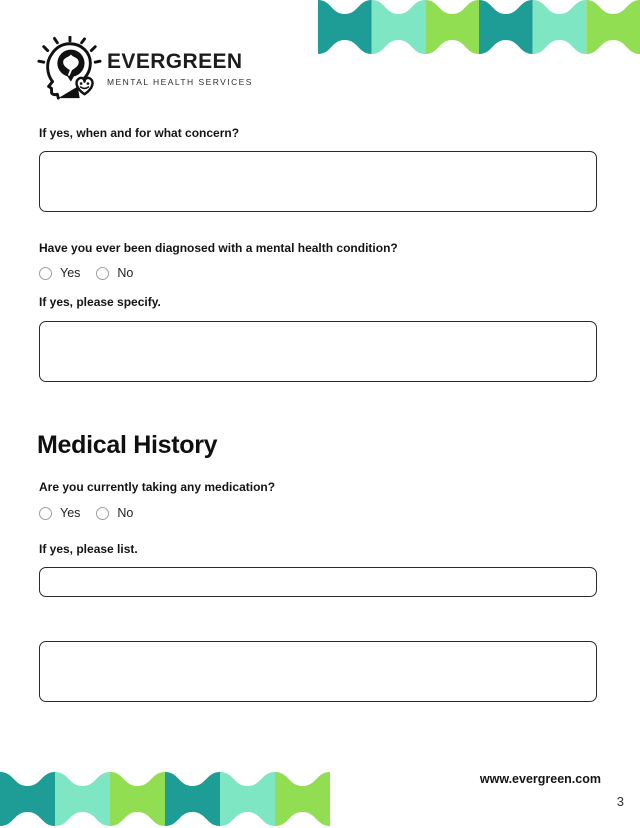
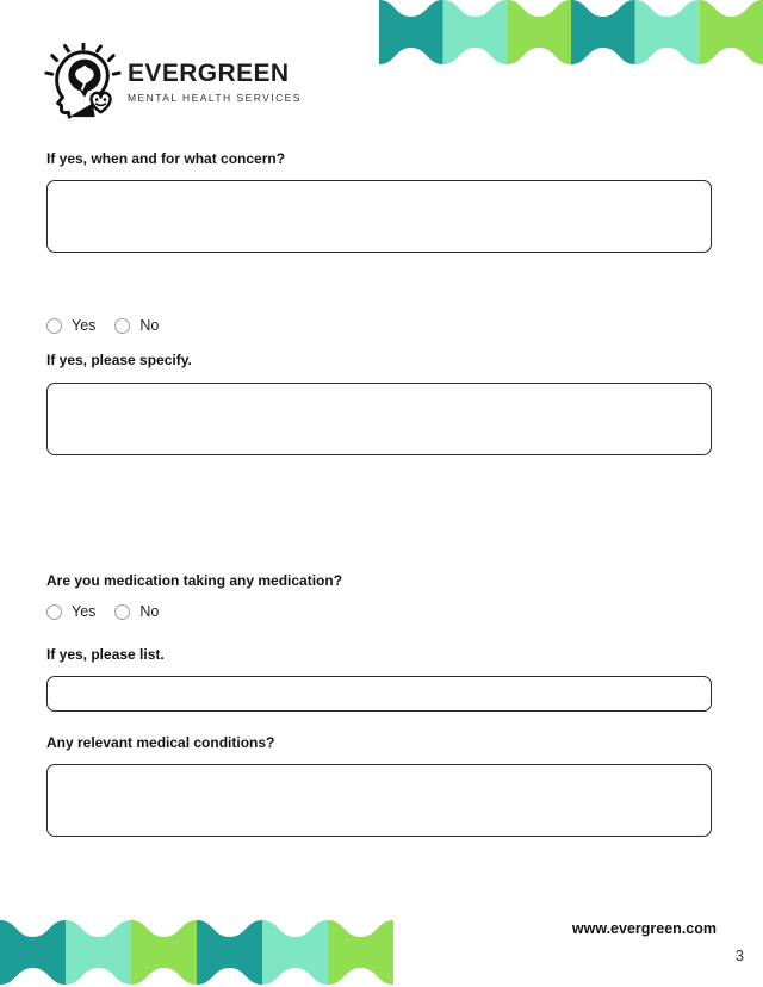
  EVERGREEN
  MENTAL HEALTH SERVICES
  If yes, when and for what concern?
- Have you ever been diagnosed with a mental health condition?
  Yes
  No
  If yes, please specify.
- Medical History
- Are you currently taking any medication?
+ Are you medication taking any medication?
  Yes
  No
  If yes, please list.
+ Any relevant medical conditions?
  www.evergreen.com
  3
